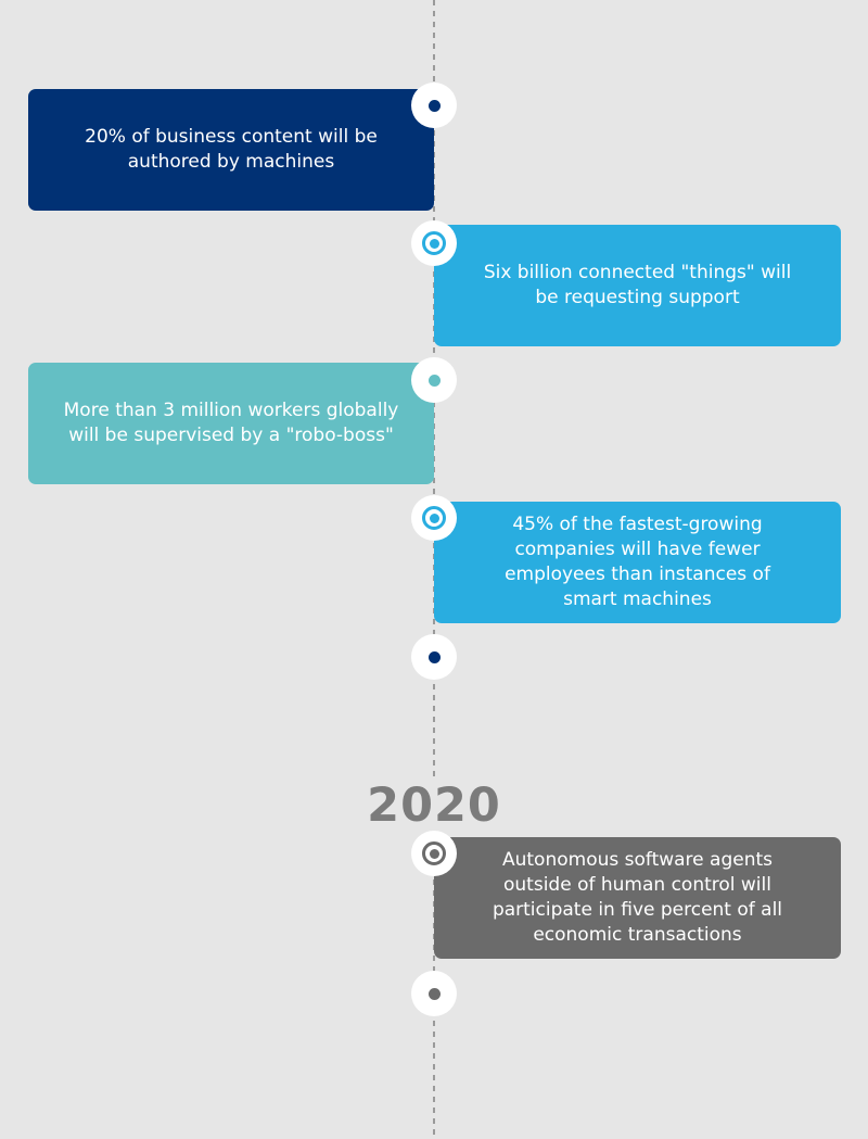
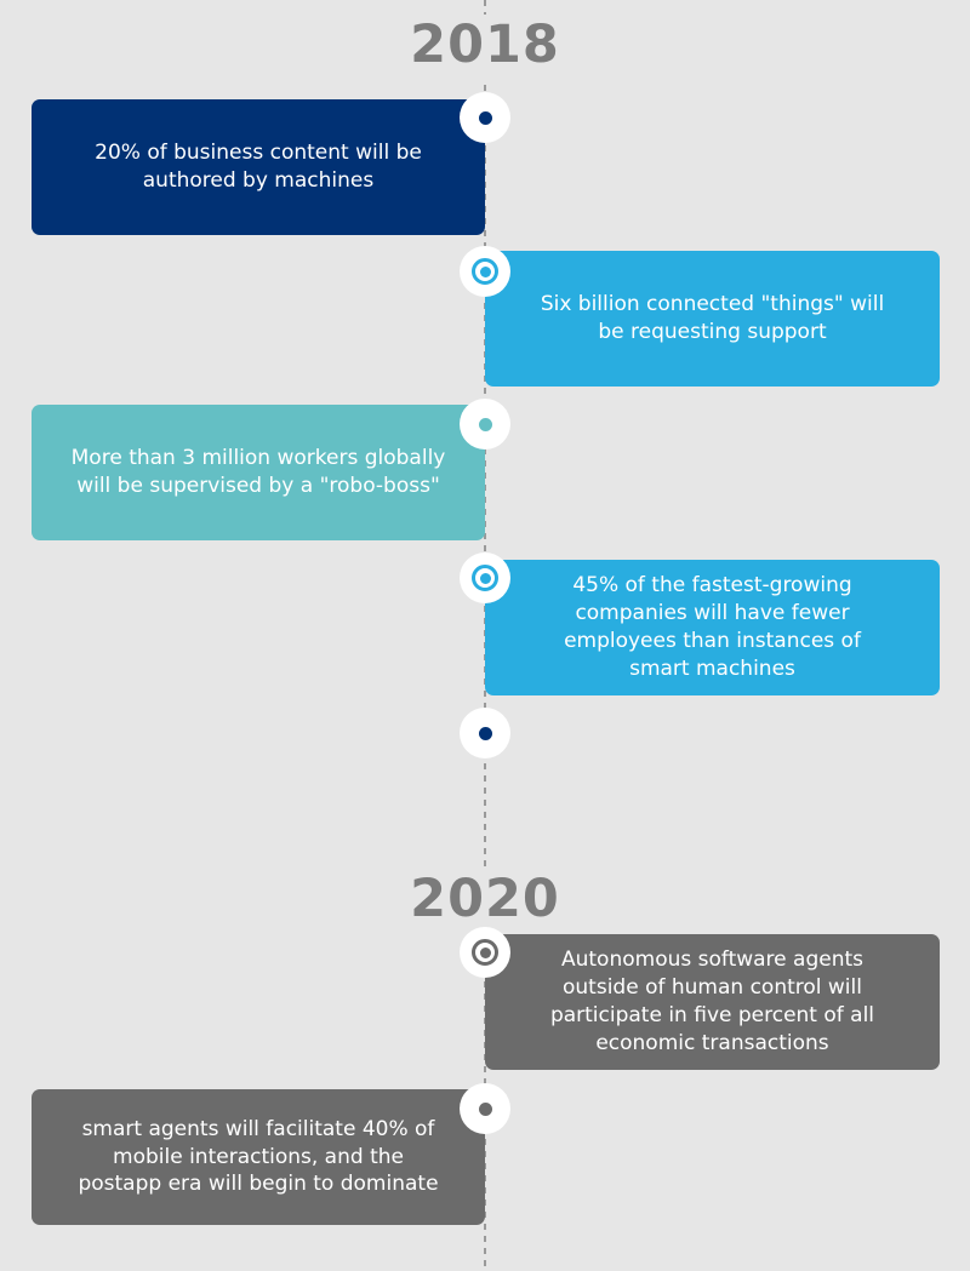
  20% of business content will be
  authored by machines
  Six billion connected "things" will
  be requesting support
  More than 3 million workers globally
  will be supervised by a "robo-boss"
  45% of the fastest-growing
  companies will have fewer
  employees than instances of
  smart machines
  Autonomous software agents
  outside of human control will
  participate in five percent of all
  economic transactions
+ smart agents will facilitate 40% of
+ mobile interactions, and the
+ postapp era will begin to dominate
+ 2018
  2020
